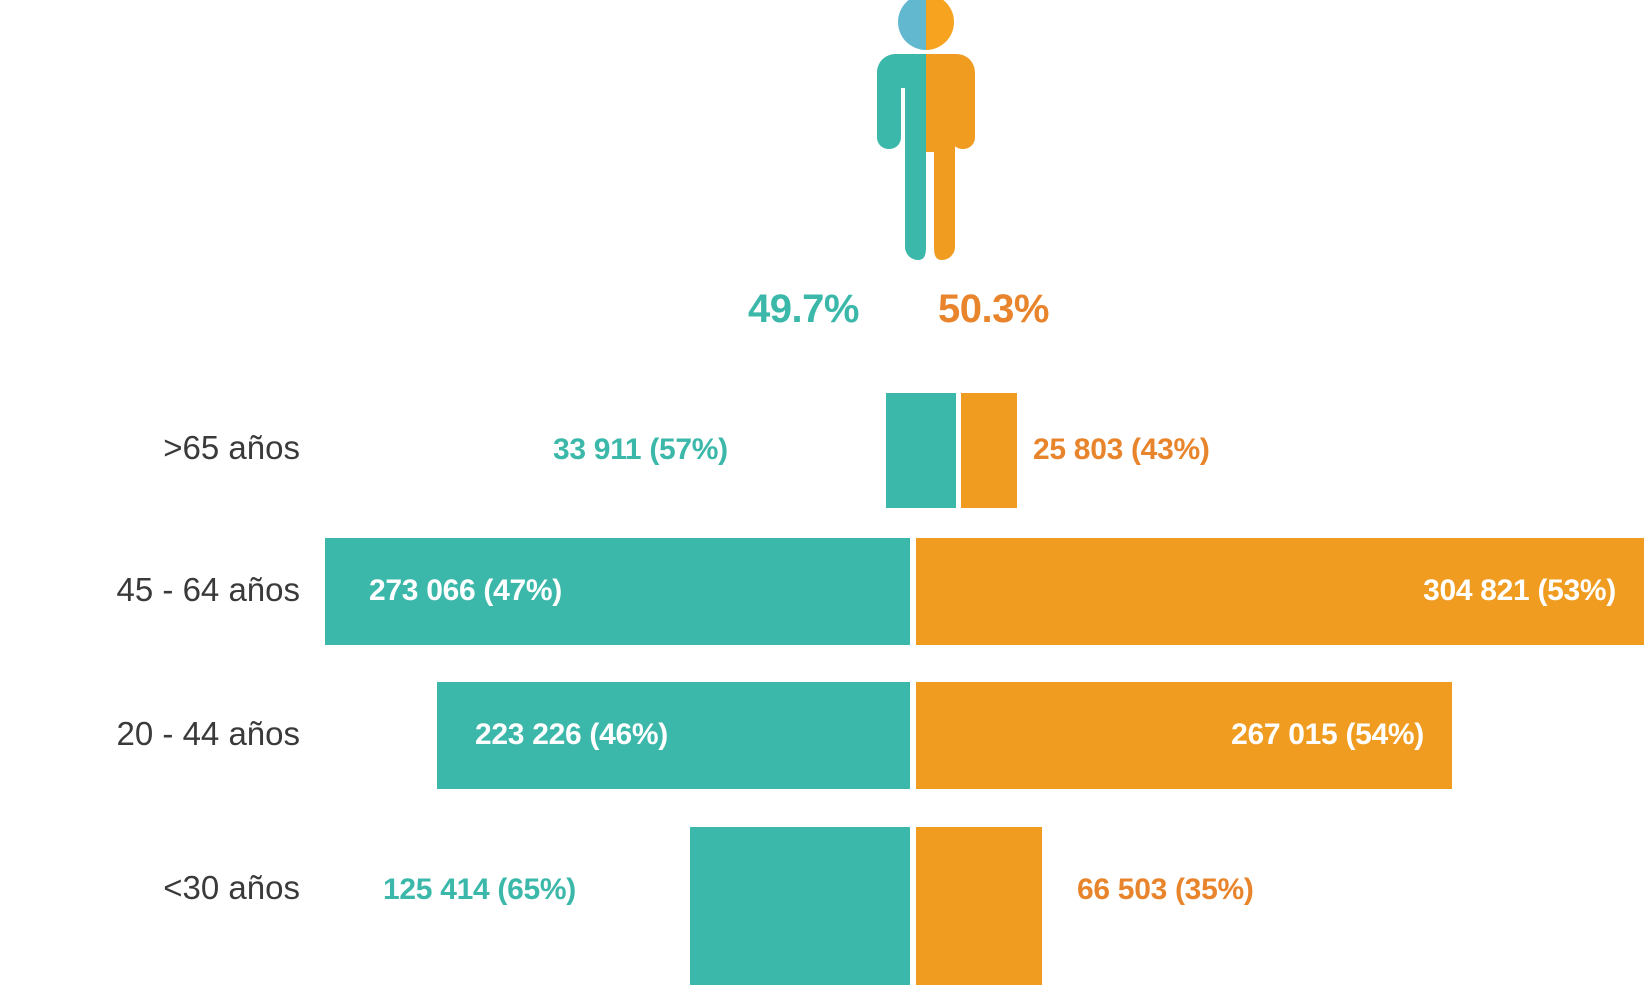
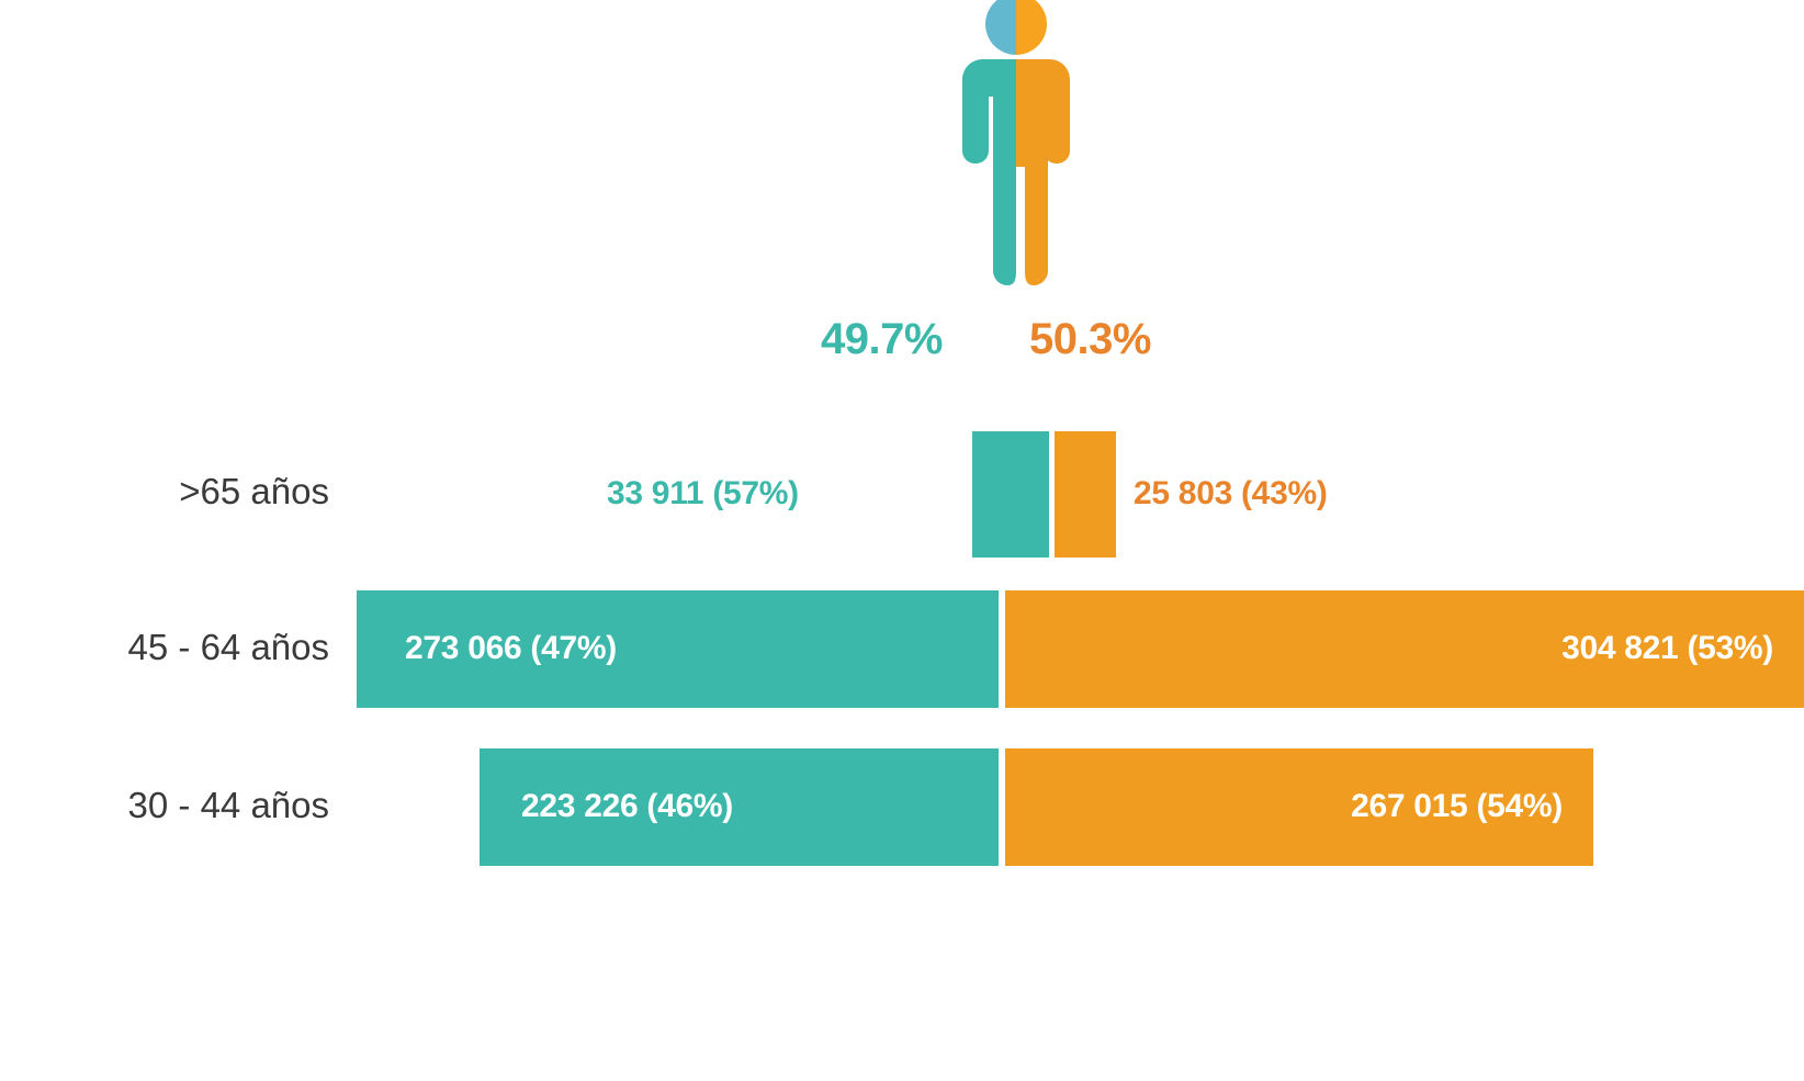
  49.7%
  50.3%
  >65 años
  33 911 (57%)
  25 803 (43%)
  45 - 64 años
  273 066 (47%)
  304 821 (53%)
- 20 - 44 años
+ 30 - 44 años
  223 226 (46%)
  267 015 (54%)
- <30 años
- 125 414 (65%)
- 66 503 (35%)
